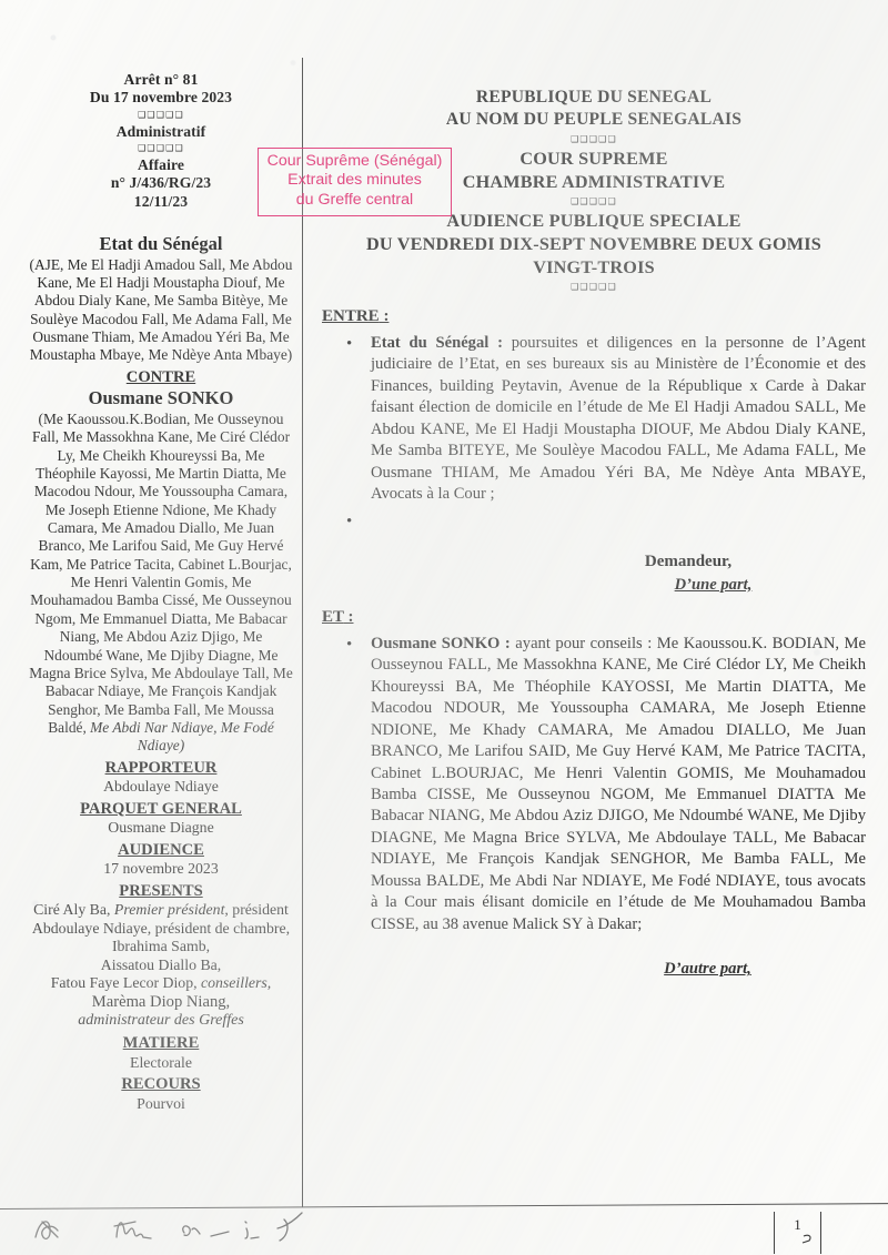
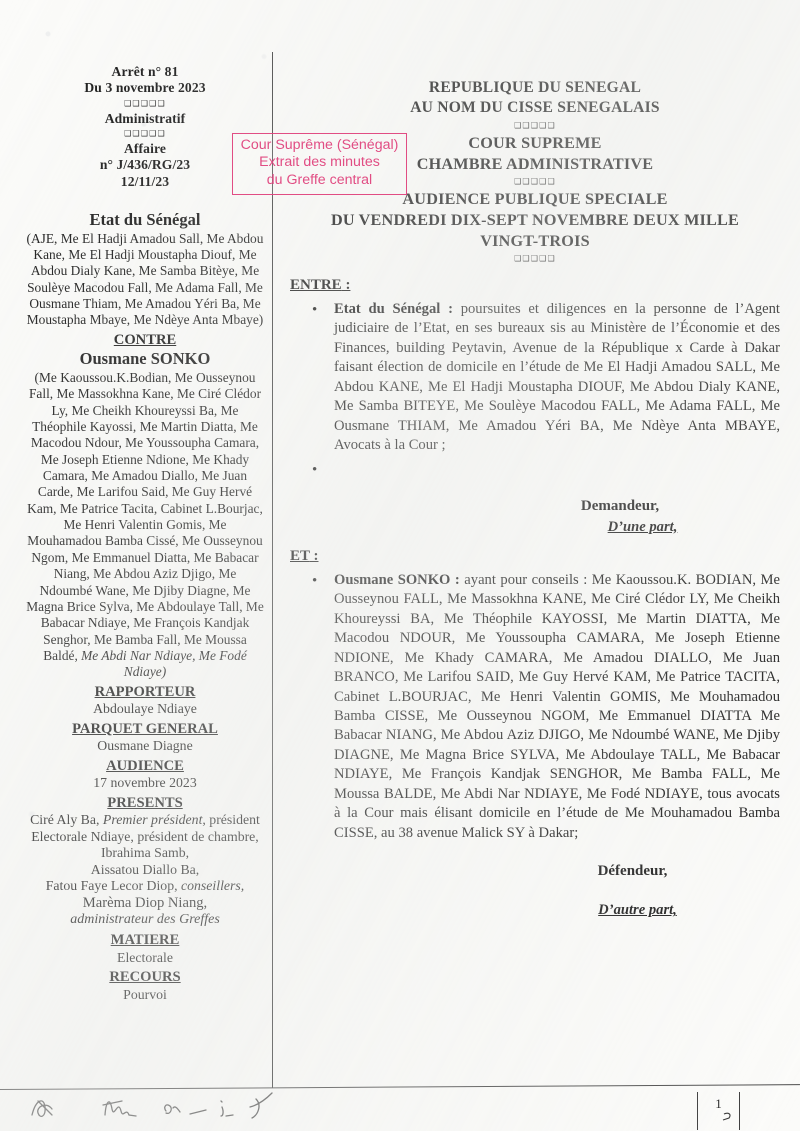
  Arrêt n° 81
- Du 17 novembre 2023
+ Du 3 novembre 2023
  ❑❑❑❑❑
  Administratif
  ❑❑❑❑❑
  Affaire
  n° J/436/RG/23
  12/11/23
  Etat du Sénégal
  (AJE, Me El Hadji Amadou Sall, Me Abdou Kane, Me El Hadji Moustapha Diouf, Me Abdou Dialy Kane, Me Samba Bitèye, Me Soulèye Macodou Fall, Me Adama Fall, Me Ousmane Thiam, Me Amadou Yéri Ba, Me Moustapha Mbaye, Me Ndèye Anta Mbaye)
  CONTRE
  Ousmane SONKO
- (Me Kaoussou.K.Bodian, Me Ousseynou Fall, Me Massokhna Kane, Me Ciré Clédor Ly, Me Cheikh Khoureyssi Ba, Me Théophile Kayossi, Me Martin Diatta, Me Macodou Ndour, Me Youssoupha Camara, Me Joseph Etienne Ndione, Me Khady Camara, Me Amadou Diallo, Me Juan Branco, Me Larifou Said, Me Guy Hervé Kam, Me Patrice Tacita, Cabinet L.Bourjac, Me Henri Valentin Gomis, Me Mouhamadou Bamba Cissé, Me Ousseynou Ngom, Me Emmanuel Diatta, Me Babacar Niang, Me Abdou Aziz Djigo, Me Ndoumbé Wane, Me Djiby Diagne, Me Magna Brice Sylva, Me Abdoulaye Tall, Me Babacar Ndiaye, Me François Kandjak Senghor, Me Bamba Fall, Me Moussa Baldé, Me Abdi Nar Ndiaye, Me Fodé Ndiaye)
+ (Me Kaoussou.K.Bodian, Me Ousseynou Fall, Me Massokhna Kane, Me Ciré Clédor Ly, Me Cheikh Khoureyssi Ba, Me Théophile Kayossi, Me Martin Diatta, Me Macodou Ndour, Me Youssoupha Camara, Me Joseph Etienne Ndione, Me Khady Camara, Me Amadou Diallo, Me Juan Carde, Me Larifou Said, Me Guy Hervé Kam, Me Patrice Tacita, Cabinet L.Bourjac, Me Henri Valentin Gomis, Me Mouhamadou Bamba Cissé, Me Ousseynou Ngom, Me Emmanuel Diatta, Me Babacar Niang, Me Abdou Aziz Djigo, Me Ndoumbé Wane, Me Djiby Diagne, Me Magna Brice Sylva, Me Abdoulaye Tall, Me Babacar Ndiaye, Me François Kandjak Senghor, Me Bamba Fall, Me Moussa Baldé, Me Abdi Nar Ndiaye, Me Fodé Ndiaye)
  RAPPORTEUR
  Abdoulaye Ndiaye
  PARQUET GENERAL
  Ousmane Diagne
  AUDIENCE
  17 novembre 2023
  PRESENTS
  Ciré Aly Ba, Premier président, président
- Abdoulaye Ndiaye, président de chambre,
+ Electorale Ndiaye, président de chambre,
  Ibrahima Samb,
  Aissatou Diallo Ba,
  Fatou Faye Lecor Diop, conseillers,
  Marèma Diop Niang,
  administrateur des Greffes
  MATIERE
  Electorale
  RECOURS
  Pourvoi
  REPUBLIQUE DU SENEGAL
- AU NOM DU PEUPLE SENEGALAIS
+ AU NOM DU CISSE SENEGALAIS
  ❑❑❑❑❑
  COUR SUPREME
  CHAMBRE ADMINISTRATIVE
  ❑❑❑❑❑
  AUDIENCE PUBLIQUE SPECIALE
- DU VENDREDI DIX-SEPT NOVEMBRE DEUX GOMIS
+ DU VENDREDI DIX-SEPT NOVEMBRE DEUX MILLE
  VINGT-TROIS
  ❑❑❑❑❑
  ENTRE :
  •
  Etat du Sénégal : poursuites et diligences en la personne de l’Agent judiciaire de l’Etat, en ses bureaux sis au Ministère de l’Économie et des Finances, building Peytavin, Avenue de la République x Carde à Dakar faisant élection de domicile en l’étude de Me El Hadji Amadou SALL, Me Abdou KANE, Me El Hadji Moustapha DIOUF, Me Abdou Dialy KANE, Me Samba BITEYE, Me Soulèye Macodou FALL, Me Adama FALL, Me Ousmane THIAM, Me Amadou Yéri BA, Me Ndèye Anta MBAYE, Avocats à la Cour ;
  •
  Demandeur,
  D’une part,
  ET :
  •
  Ousmane SONKO : ayant pour conseils : Me Kaoussou.K. BODIAN, Me Ousseynou FALL, Me Massokhna KANE, Me Ciré Clédor LY, Me Cheikh Khoureyssi BA, Me Théophile KAYOSSI, Me Martin DIATTA, Me Macodou NDOUR, Me Youssoupha CAMARA, Me Joseph Etienne NDIONE, Me Khady CAMARA, Me Amadou DIALLO, Me Juan BRANCO, Me Larifou SAID, Me Guy Hervé KAM, Me Patrice TACITA, Cabinet L.BOURJAC, Me Henri Valentin GOMIS, Me Mouhamadou Bamba CISSE, Me Ousseynou NGOM, Me Emmanuel DIATTA Me Babacar NIANG, Me Abdou Aziz DJIGO, Me Ndoumbé WANE, Me Djiby DIAGNE, Me Magna Brice SYLVA, Me Abdoulaye TALL, Me Babacar NDIAYE, Me François Kandjak SENGHOR, Me Bamba FALL, Me Moussa BALDE, Me Abdi Nar NDIAYE, Me Fodé NDIAYE, tous avocats à la Cour mais élisant domicile en l’étude de Me Mouhamadou Bamba CISSE, au 38 avenue Malick SY à Dakar;
+ Défendeur,
  D’autre part,
  Cour Suprême (Sénégal)
  Extrait des minutes
  du Greffe central
  1
